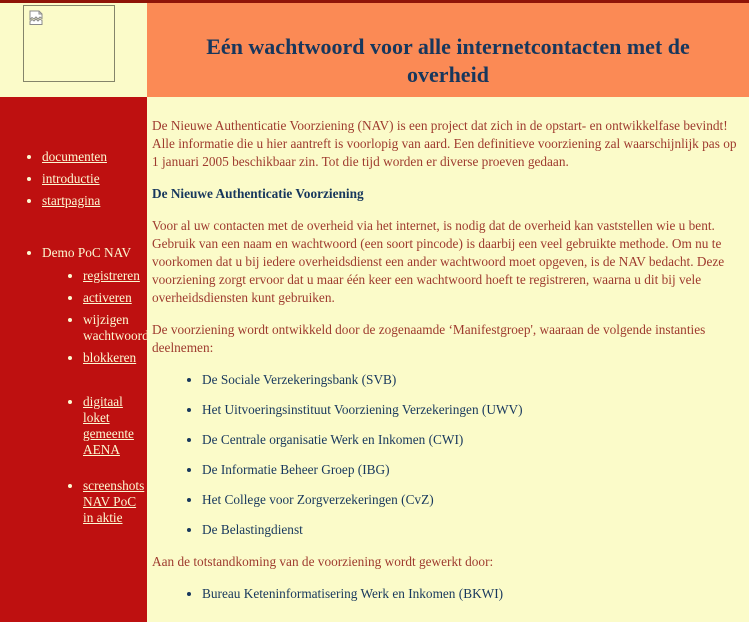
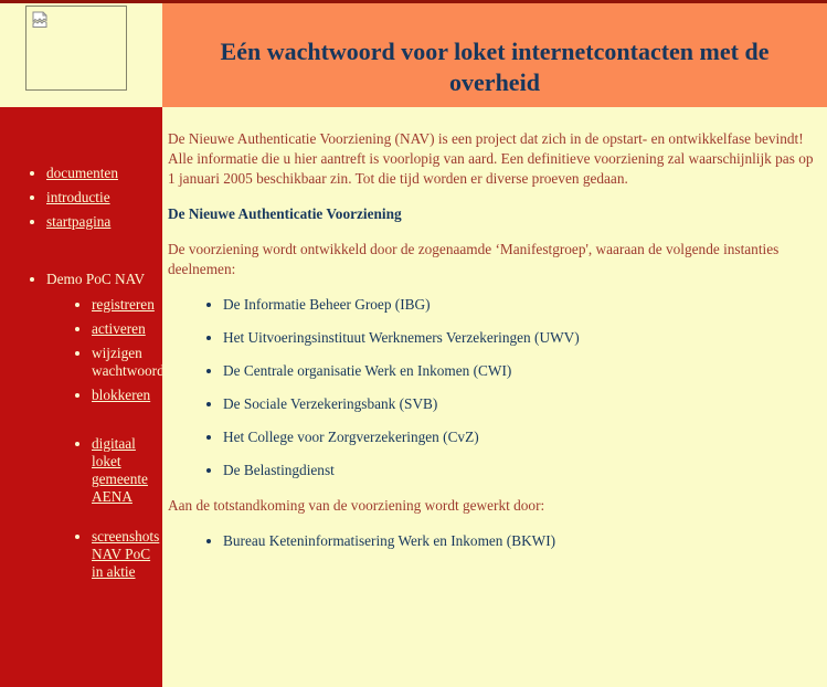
- Eén wachtwoord voor alle internetcontacten met de overheid
+ Eén wachtwoord voor loket internetcontacten met de overheid
  documenten
  introductie
  startpagina
  Demo PoC NAV
  registreren
  activeren
  wijzigen wachtwoord
  blokkeren
  digitaal loket gemeente AENA
  screenshots NAV PoC in aktie
  De Nieuwe Authenticatie Voorziening (NAV) is een project dat zich in de opstart- en ontwikkelfase bevindt! Alle informatie die u hier aantreft is voorlopig van aard. Een definitieve voorziening zal waarschijnlijk pas op 1 januari 2005 beschikbaar zin. Tot die tijd worden er diverse proeven gedaan.
  De Nieuwe Authenticatie Voorziening
- Voor al uw contacten met de overheid via het internet, is nodig dat de overheid kan vaststellen wie u bent. Gebruik van een naam en wachtwoord (een soort pincode) is daarbij een veel gebruikte methode. Om nu te voorkomen dat u bij iedere overheidsdienst een ander wachtwoord moet opgeven, is de NAV bedacht. Deze voorziening zorgt ervoor dat u maar één keer een wachtwoord hoeft te registreren, waarna u dit bij vele overheidsdiensten kunt gebruiken.
  De voorziening wordt ontwikkeld door de zogenaamde ‘Manifestgroep', waaraan de volgende instanties deelnemen:
- De Sociale Verzekeringsbank (SVB)
+ De Informatie Beheer Groep (IBG)
- Het Uitvoeringsinstituut Voorziening Verzekeringen (UWV)
+ Het Uitvoeringsinstituut Werknemers Verzekeringen (UWV)
  De Centrale organisatie Werk en Inkomen (CWI)
- De Informatie Beheer Groep (IBG)
+ De Sociale Verzekeringsbank (SVB)
  Het College voor Zorgverzekeringen (CvZ)
  De Belastingdienst
  Aan de totstandkoming van de voorziening wordt gewerkt door:
  Bureau Keteninformatisering Werk en Inkomen (BKWI)
